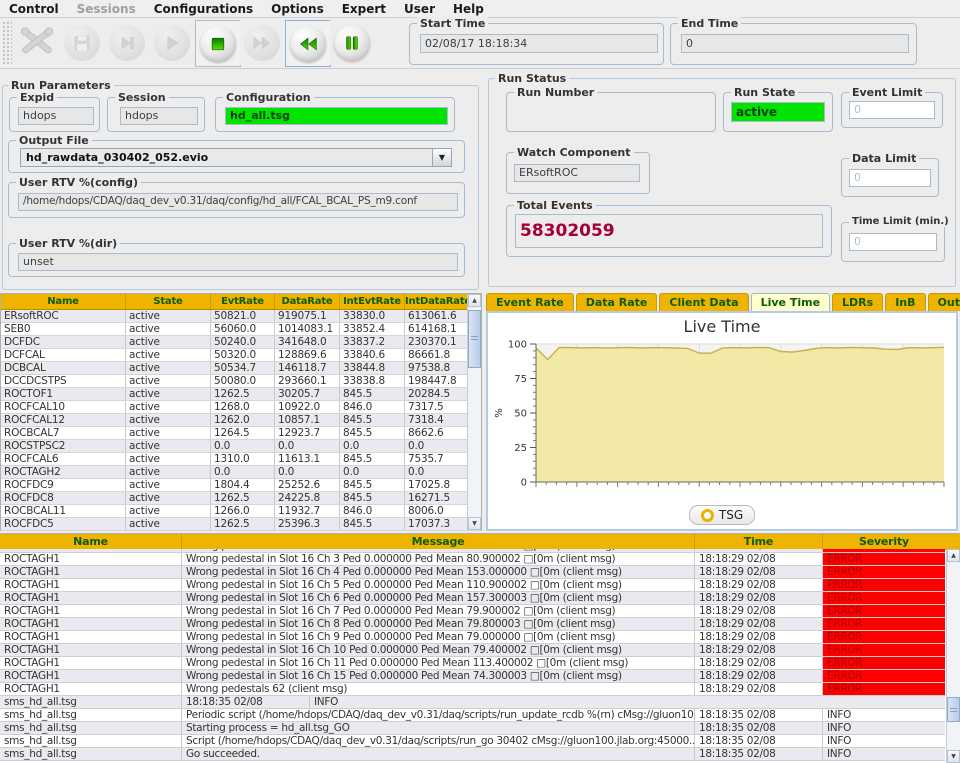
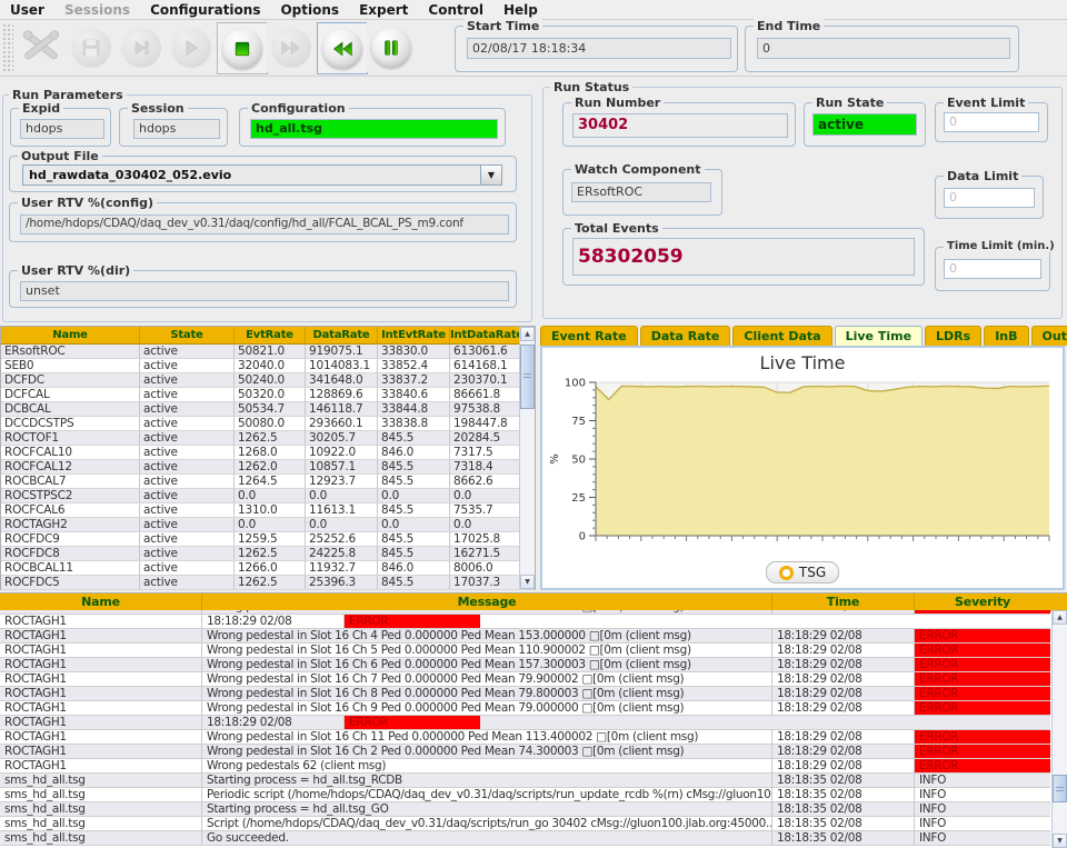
- Control
+ User
  Sessions
  Configurations
  Options
  Expert
- User
+ Control
  Help
  Start Time
  02/08/17 18:18:34
  End Time
  0
  Run Parameters
  Expid
  hdops
  Session
  hdops
  Configuration
  hd_all.tsg
  Output File
  hd_rawdata_030402_052.evio
  ▼
  User RTV %(config)
  /home/hdops/CDAQ/daq_dev_v0.31/daq/config/hd_all/FCAL_BCAL_PS_m9.conf
  User RTV %(dir)
  unset
  Run Status
  Run Number
+ 30402
  Run State
  active
  Event Limit
  0
  Watch Component
  ERsoftROC
  Data Limit
  0
  Total Events
  58302059
  Time Limit (min.)
  0
  Name
  State
  EvtRate
  DataRate
  IntEvtRate
  IntDataRat
  ERsoftROC
  active
  50821.0
  919075.1
  33830.0
  613061.6
  SEB0
  active
- 56060.0
+ 32040.0
  1014083.1
  33852.4
  614168.1
  DCFDC
  active
  50240.0
  341648.0
  33837.2
  230370.1
  DCFCAL
  active
  50320.0
  128869.6
  33840.6
  86661.8
  DCBCAL
  active
  50534.7
  146118.7
  33844.8
  97538.8
  DCCDCSTPS
  active
  50080.0
  293660.1
  33838.8
  198447.8
  ROCTOF1
  active
  1262.5
  30205.7
  845.5
  20284.5
  ROCFCAL10
  active
  1268.0
  10922.0
  846.0
  7317.5
  ROCFCAL12
  active
  1262.0
  10857.1
  845.5
  7318.4
  ROCBCAL7
  active
  1264.5
  12923.7
  845.5
  8662.6
  ROCSTPSC2
  active
  0.0
  0.0
  0.0
  0.0
  ROCFCAL6
  active
  1310.0
  11613.1
  845.5
  7535.7
  ROCTAGH2
  active
  0.0
  0.0
  0.0
  0.0
  ROCFDC9
  active
- 1804.4
+ 1259.5
  25252.6
  845.5
  17025.8
  ROCFDC8
  active
  1262.5
  24225.8
  845.5
  16271.5
  ROCBCAL11
  active
  1266.0
  11932.7
  846.0
  8006.0
  ROCFDC5
  active
  1262.5
  25396.3
  845.5
  17037.3
  Event Rate
  Data Rate
  Client Data
  Live Time
  LDRs
  InB
  Out
  Live Time
  0
  25
  50
  75
  100
  TSG
  Name
  Message
  Time
  Severity
  ROCTAGH1
- Wrong pedestal in Slot 16 Ch 3 Ped 0.000000 Ped Mean 80.900002 □[0m (client msg)
  18:18:29 02/08
  ERROR
  ROCTAGH1
  Wrong pedestal in Slot 16 Ch 4 Ped 0.000000 Ped Mean 153.000000 □[0m (client msg)
  18:18:29 02/08
  ERROR
  ROCTAGH1
  Wrong pedestal in Slot 16 Ch 5 Ped 0.000000 Ped Mean 110.900002 □[0m (client msg)
  18:18:29 02/08
  ERROR
  ROCTAGH1
  Wrong pedestal in Slot 16 Ch 6 Ped 0.000000 Ped Mean 157.300003 □[0m (client msg)
  18:18:29 02/08
  ERROR
  ROCTAGH1
  Wrong pedestal in Slot 16 Ch 7 Ped 0.000000 Ped Mean 79.900002 □[0m (client msg)
  18:18:29 02/08
  ERROR
  ROCTAGH1
  Wrong pedestal in Slot 16 Ch 8 Ped 0.000000 Ped Mean 79.800003 □[0m (client msg)
  18:18:29 02/08
  ERROR
  ROCTAGH1
  Wrong pedestal in Slot 16 Ch 9 Ped 0.000000 Ped Mean 79.000000 □[0m (client msg)
  18:18:29 02/08
  ERROR
  ROCTAGH1
- Wrong pedestal in Slot 16 Ch 10 Ped 0.000000 Ped Mean 79.400002 □[0m (client msg)
  18:18:29 02/08
  ERROR
  ROCTAGH1
  Wrong pedestal in Slot 16 Ch 11 Ped 0.000000 Ped Mean 113.400002 □[0m (client msg)
  18:18:29 02/08
  ERROR
  ROCTAGH1
- Wrong pedestal in Slot 16 Ch 15 Ped 0.000000 Ped Mean 74.300003 □[0m (client msg)
+ Wrong pedestal in Slot 16 Ch 2 Ped 0.000000 Ped Mean 74.300003 □[0m (client msg)
  18:18:29 02/08
  ERROR
  ROCTAGH1
  Wrong pedestals 62 (client msg)
  18:18:29 02/08
  ERROR
  sms_hd_all.tsg
+ Starting process = hd_all.tsg_RCDB
  18:18:35 02/08
  INFO
  sms_hd_all.tsg
  Periodic script (/home/hdops/CDAQ/daq_dev_v0.31/daq/scripts/run_update_rcdb %(rn) cMsg://gluon10
  18:18:35 02/08
  INFO
  sms_hd_all.tsg
  Starting process = hd_all.tsg_GO
  18:18:35 02/08
  INFO
  sms_hd_all.tsg
  Script (/home/hdops/CDAQ/daq_dev_v0.31/daq/scripts/run_go 30402 cMsg://gluon100.jlab.org:45000..
  18:18:35 02/08
  INFO
  sms_hd_all.tsg
  Go succeeded.
  18:18:35 02/08
  INFO
